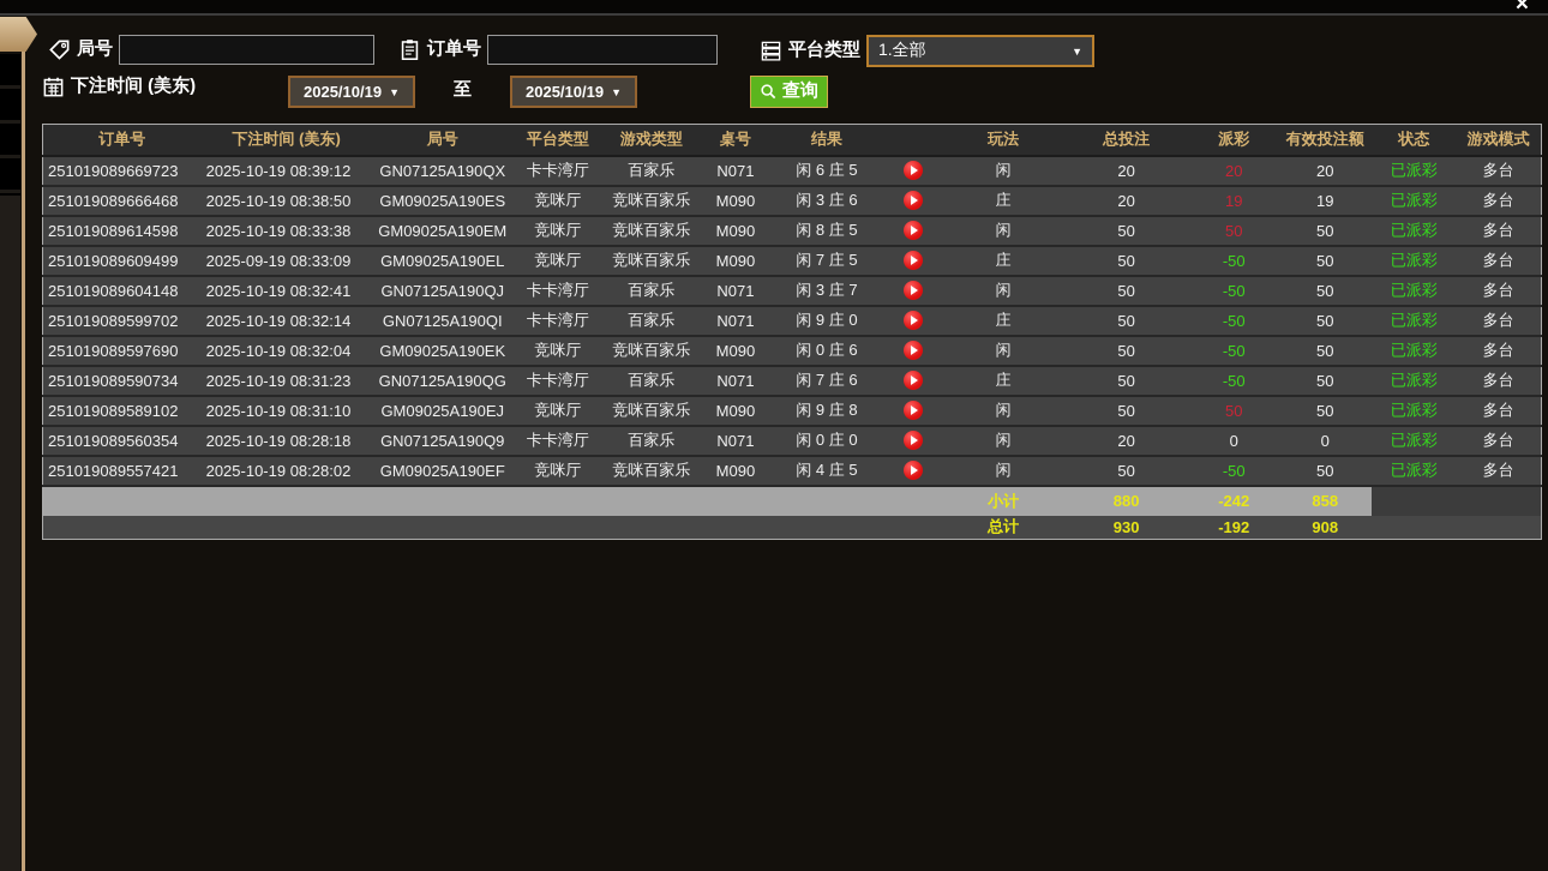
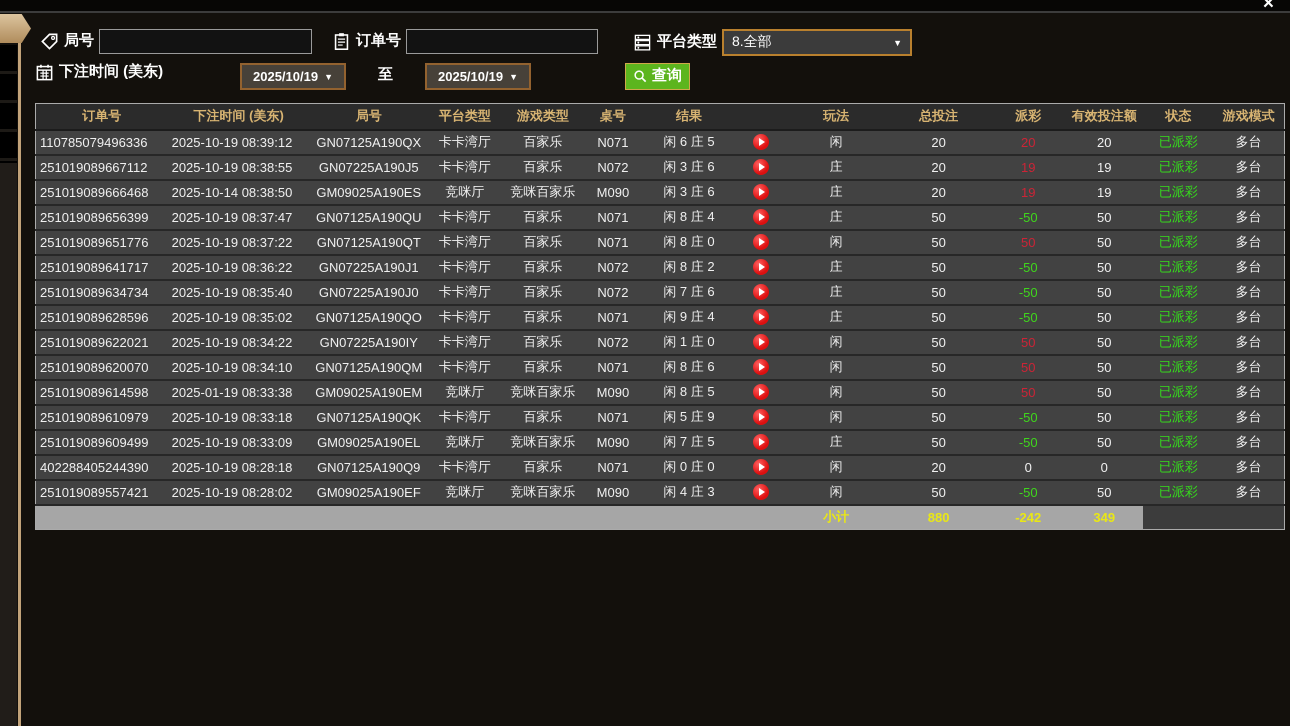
  ×
  局号
  订单号
  平台类型
- 1.全部
+ 8.全部
  ▼
  下注时间 (美东)
  2025/10/19
  ▼
  至
  2025/10/19
  ▼
  查询
  订单号	下注时间 (美东)	局号	平台类型	游戏类型	桌号	结果		玩法	总投注	派彩	有效投注额	状态	游戏模式
- 251019089669723	2025-10-19 08:39:12	GN07125A190QX	卡卡湾厅	百家乐	N071	闲 6 庄 5		闲	20	20	20	已派彩	多台
+ 110785079496336	2025-10-19 08:39:12	GN07125A190QX	卡卡湾厅	百家乐	N071	闲 6 庄 5		闲	20	20	20	已派彩	多台
+ 251019089667112	2025-10-19 08:38:55	GN07225A190J5	卡卡湾厅	百家乐	N072	闲 3 庄 6		庄	20	19	19	已派彩	多台
- 251019089666468	2025-10-19 08:38:50	GM09025A190ES	竞咪厅	竞咪百家乐	M090	闲 3 庄 6		庄	20	19	19	已派彩	多台
+ 251019089666468	2025-10-14 08:38:50	GM09025A190ES	竞咪厅	竞咪百家乐	M090	闲 3 庄 6		庄	20	19	19	已派彩	多台
+ 251019089656399	2025-10-19 08:37:47	GN07125A190QU	卡卡湾厅	百家乐	N071	闲 8 庄 4		庄	50	-50	50	已派彩	多台
+ 251019089651776	2025-10-19 08:37:22	GN07125A190QT	卡卡湾厅	百家乐	N071	闲 8 庄 0		闲	50	50	50	已派彩	多台
+ 251019089641717	2025-10-19 08:36:22	GN07225A190J1	卡卡湾厅	百家乐	N072	闲 8 庄 2		庄	50	-50	50	已派彩	多台
+ 251019089634734	2025-10-19 08:35:40	GN07225A190J0	卡卡湾厅	百家乐	N072	闲 7 庄 6		庄	50	-50	50	已派彩	多台
+ 251019089628596	2025-10-19 08:35:02	GN07125A190QO	卡卡湾厅	百家乐	N071	闲 9 庄 4		庄	50	-50	50	已派彩	多台
+ 251019089622021	2025-10-19 08:34:22	GN07225A190IY	卡卡湾厅	百家乐	N072	闲 1 庄 0		闲	50	50	50	已派彩	多台
+ 251019089620070	2025-10-19 08:34:10	GN07125A190QM	卡卡湾厅	百家乐	N071	闲 8 庄 6		闲	50	50	50	已派彩	多台
- 251019089614598	2025-10-19 08:33:38	GM09025A190EM	竞咪厅	竞咪百家乐	M090	闲 8 庄 5		闲	50	50	50	已派彩	多台
+ 251019089614598	2025-01-19 08:33:38	GM09025A190EM	竞咪厅	竞咪百家乐	M090	闲 8 庄 5		闲	50	50	50	已派彩	多台
+ 251019089610979	2025-10-19 08:33:18	GN07125A190QK	卡卡湾厅	百家乐	N071	闲 5 庄 9		闲	50	-50	50	已派彩	多台
- 251019089609499	2025-09-19 08:33:09	GM09025A190EL	竞咪厅	竞咪百家乐	M090	闲 7 庄 5		庄	50	-50	50	已派彩	多台
+ 251019089609499	2025-10-19 08:33:09	GM09025A190EL	竞咪厅	竞咪百家乐	M090	闲 7 庄 5		庄	50	-50	50	已派彩	多台
- 251019089604148	2025-10-19 08:32:41	GN07125A190QJ	卡卡湾厅	百家乐	N071	闲 3 庄 7		闲	50	-50	50	已派彩	多台
- 251019089599702	2025-10-19 08:32:14	GN07125A190QI	卡卡湾厅	百家乐	N071	闲 9 庄 0		庄	50	-50	50	已派彩	多台
- 251019089597690	2025-10-19 08:32:04	GM09025A190EK	竞咪厅	竞咪百家乐	M090	闲 0 庄 6		闲	50	-50	50	已派彩	多台
- 251019089590734	2025-10-19 08:31:23	GN07125A190QG	卡卡湾厅	百家乐	N071	闲 7 庄 6		庄	50	-50	50	已派彩	多台
- 251019089589102	2025-10-19 08:31:10	GM09025A190EJ	竞咪厅	竞咪百家乐	M090	闲 9 庄 8		闲	50	50	50	已派彩	多台
- 251019089560354	2025-10-19 08:28:18	GN07125A190Q9	卡卡湾厅	百家乐	N071	闲 0 庄 0		闲	20	0	0	已派彩	多台
+ 402288405244390	2025-10-19 08:28:18	GN07125A190Q9	卡卡湾厅	百家乐	N071	闲 0 庄 0		闲	20	0	0	已派彩	多台
- 251019089557421	2025-10-19 08:28:02	GM09025A190EF	竞咪厅	竞咪百家乐	M090	闲 4 庄 5		闲	50	-50	50	已派彩	多台
+ 251019089557421	2025-10-19 08:28:02	GM09025A190EF	竞咪厅	竞咪百家乐	M090	闲 4 庄 3		闲	50	-50	50	已派彩	多台
- 	小计	880	-242	858
+ 	小计	880	-242	349
- 	总计	930	-192	908
